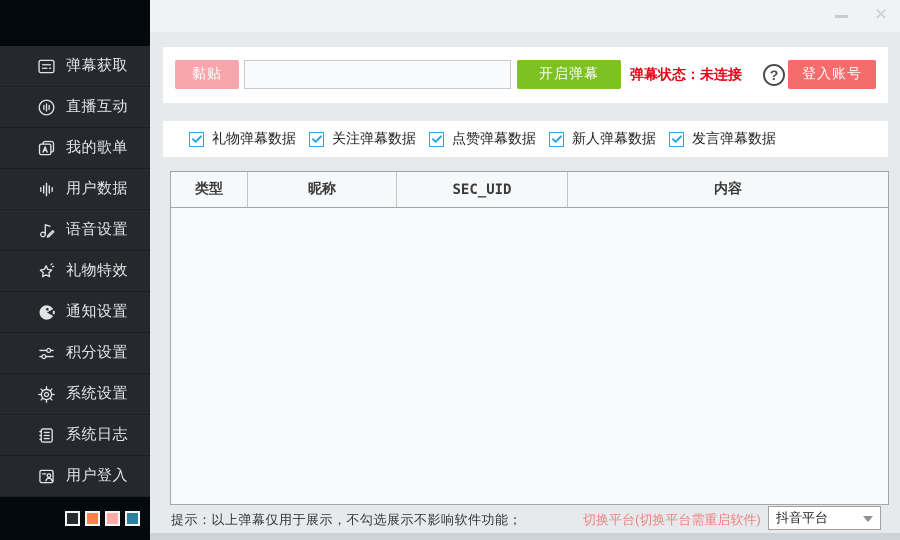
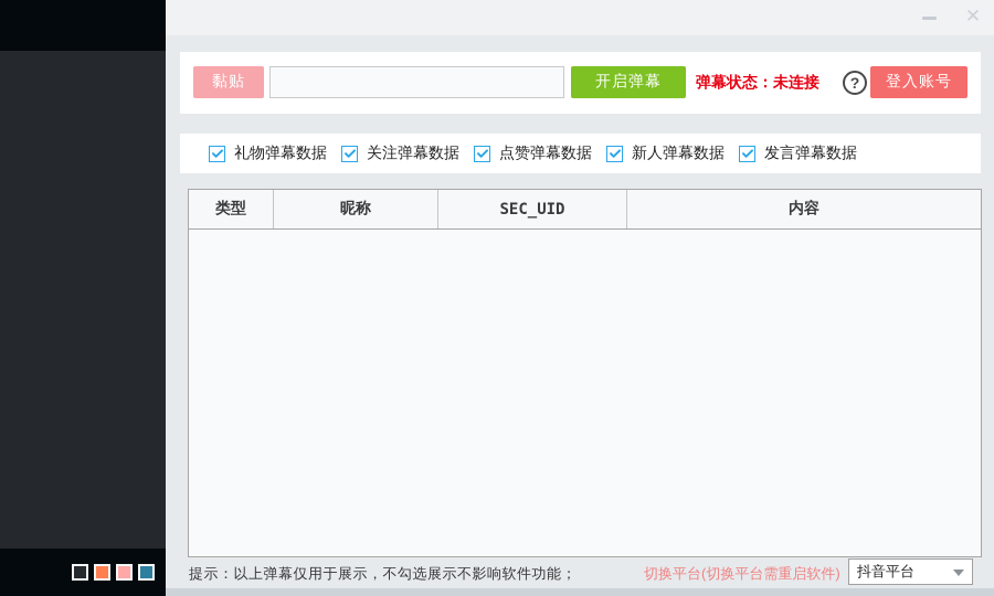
- 弹幕获取
- 直播互动
- 我的歌单
- 用户数据
- 语音设置
- 礼物特效
- 通知设置
- 积分设置
- 系统设置
- 系统日志
- 用户登入
  ✕
  黏贴
  开启弹幕
  弹幕状态：
  未连接
  ?
  登入账号
  礼物弹幕数据
  关注弹幕数据
  点赞弹幕数据
  新人弹幕数据
  发言弹幕数据
  类型
  昵称
  SEC_UID
  内容
  提示：以上弹幕仅用于展示，不勾选展示不影响软件功能；
  切换平台(切换平台需重启软件)
  抖音平台
